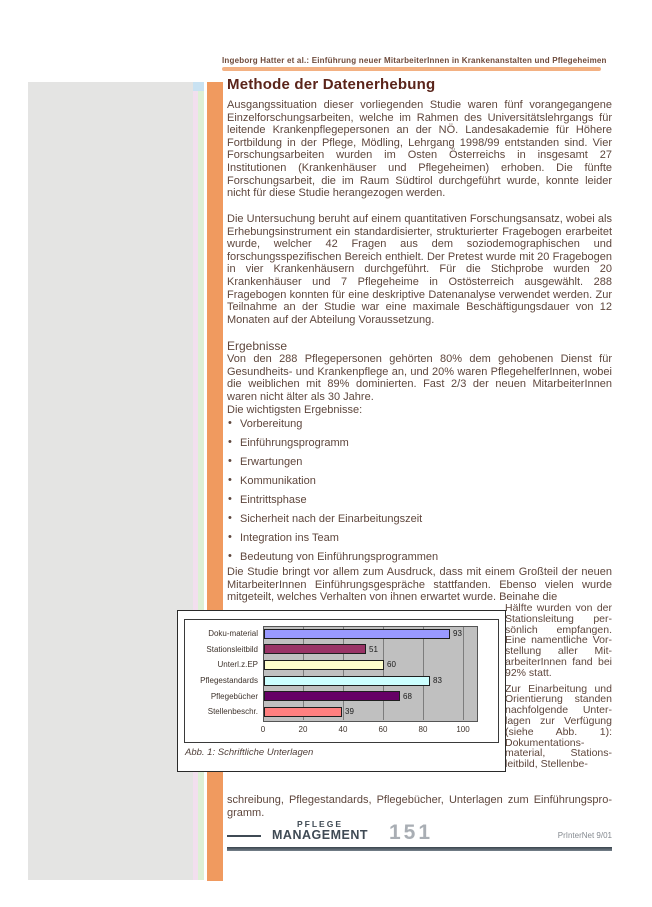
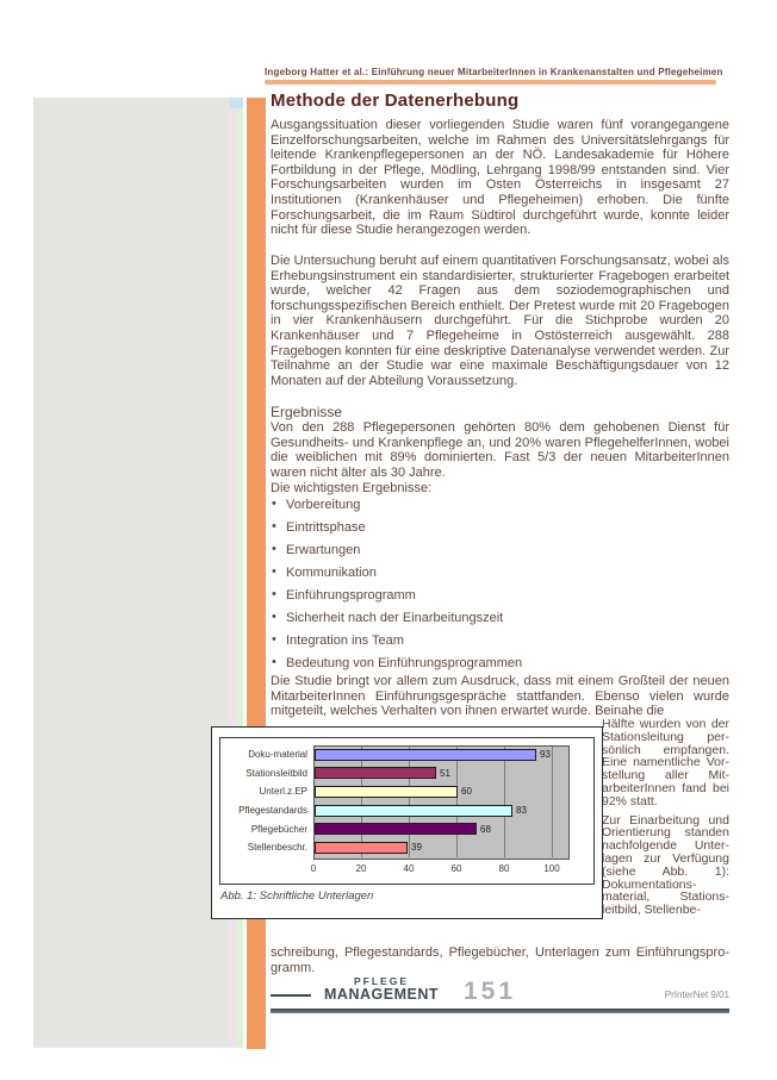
  Ingeborg Hatter et al.: Einführung neuer MitarbeiterInnen in Krankenanstalten und Pflegeheimen
  Methode der Datenerhebung
  Ausgangssituation dieser vorliegenden Studie waren fünf vorangegangene Einzelforschungsarbeiten, welche im Rahmen des Universitätslehrgangs für leitende Krankenpflegepersonen an der NÖ. Landesakademie für Höhere Fortbildung in der Pflege, Mödling, Lehrgang 1998/99 entstanden sind. Vier Forschungsarbeiten wurden im Osten Österreichs in insgesamt 27 Institutionen (Krankenhäuser und Pflegeheimen) erhoben. Die fünfte Forschungsarbeit, die im Raum Südtirol durchgeführt wurde, konnte leider nicht für diese Studie herangezogen werden.
  Die Untersuchung beruht auf einem quantitativen Forschungsansatz, wobei als Erhebungsinstrument ein standardisierter, strukturierter Fragebogen erarbeitet wurde, welcher 42 Fragen aus dem soziodemographischen und forschungsspezifischen Bereich enthielt. Der Pretest wurde mit 20 Fragebogen in vier Krankenhäusern durchgeführt. Für die Stichprobe wurden 20 Krankenhäuser und 7 Pflegeheime in Ostösterreich ausgewählt. 288 Fragebogen konnten für eine deskriptive Datenanalyse verwendet werden. Zur Teilnahme an der Studie war eine maximale Beschäftigungsdauer von 12 Monaten auf der Abteilung Voraussetzung.
  Ergebnisse
- Von den 288 Pflegepersonen gehörten 80% dem gehobenen Dienst für Gesundheits- und Krankenpflege an, und 20% waren PflegehelferInnen, wobei die weiblichen mit 89% dominierten. Fast 2/3 der neuen MitarbeiterInnen waren nicht älter als 30 Jahre.
+ Von den 288 Pflegepersonen gehörten 80% dem gehobenen Dienst für Gesundheits- und Krankenpflege an, und 20% waren PflegehelferInnen, wobei die weiblichen mit 89% dominierten. Fast 5/3 der neuen MitarbeiterInnen waren nicht älter als 30 Jahre.
  Die wichtigsten Ergebnisse:
  Vorbereitung
- Einführungsprogramm
+ Eintrittsphase
  Erwartungen
  Kommunikation
- Eintrittsphase
+ Einführungsprogramm
  Sicherheit nach der Einarbeitungszeit
  Integration ins Team
  Bedeutung von Einführungsprogrammen
  Die Studie bringt vor allem zum Ausdruck, dass mit einem Großteil der neuen MitarbeiterInnen Einführungsgespräche stattfanden. Ebenso vielen wurde mitgeteilt, welches Verhalten von ihnen erwartet wurde. Beinahe die
  Hälfte wurden von der Stations­lei­tung per­sön­lich emp­fangen. Eine namen­tliche Vor­stellung aller Mit­arbeiter­Innen fand bei 92% statt.
  Zur Ein­arbei­tung und Orien­tierung standen nach­fol­gende Unter­lagen zur Ver­fü­gung (siehe Abb. 1): Dokumentations­material, Stations­leitbild, Stellenbe-
  0
  20
  40
  60
  80
  100
  Doku-material
  93
  Stationsleitbild
  51
  Unterl.z.EP
  60
  Pflegestandards
  83
  Pflegebücher
  68
  Stellenbeschr.
  39
  Abb. 1: Schriftliche Unterlagen
  schreibung, Pflegestandards, Pflegebücher, Unterlagen zum Einführungs­pro­gramm.
  PFLEGE
  MANAGEMENT
  151
  PrInterNet 9/01
